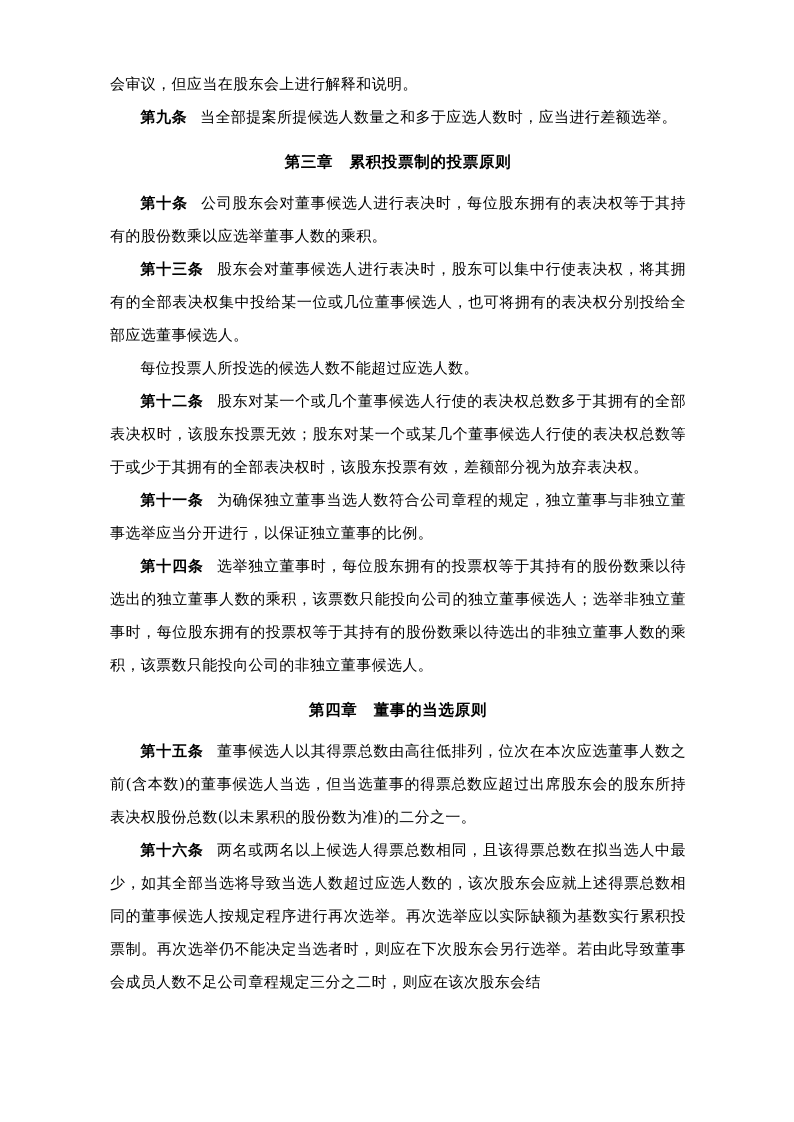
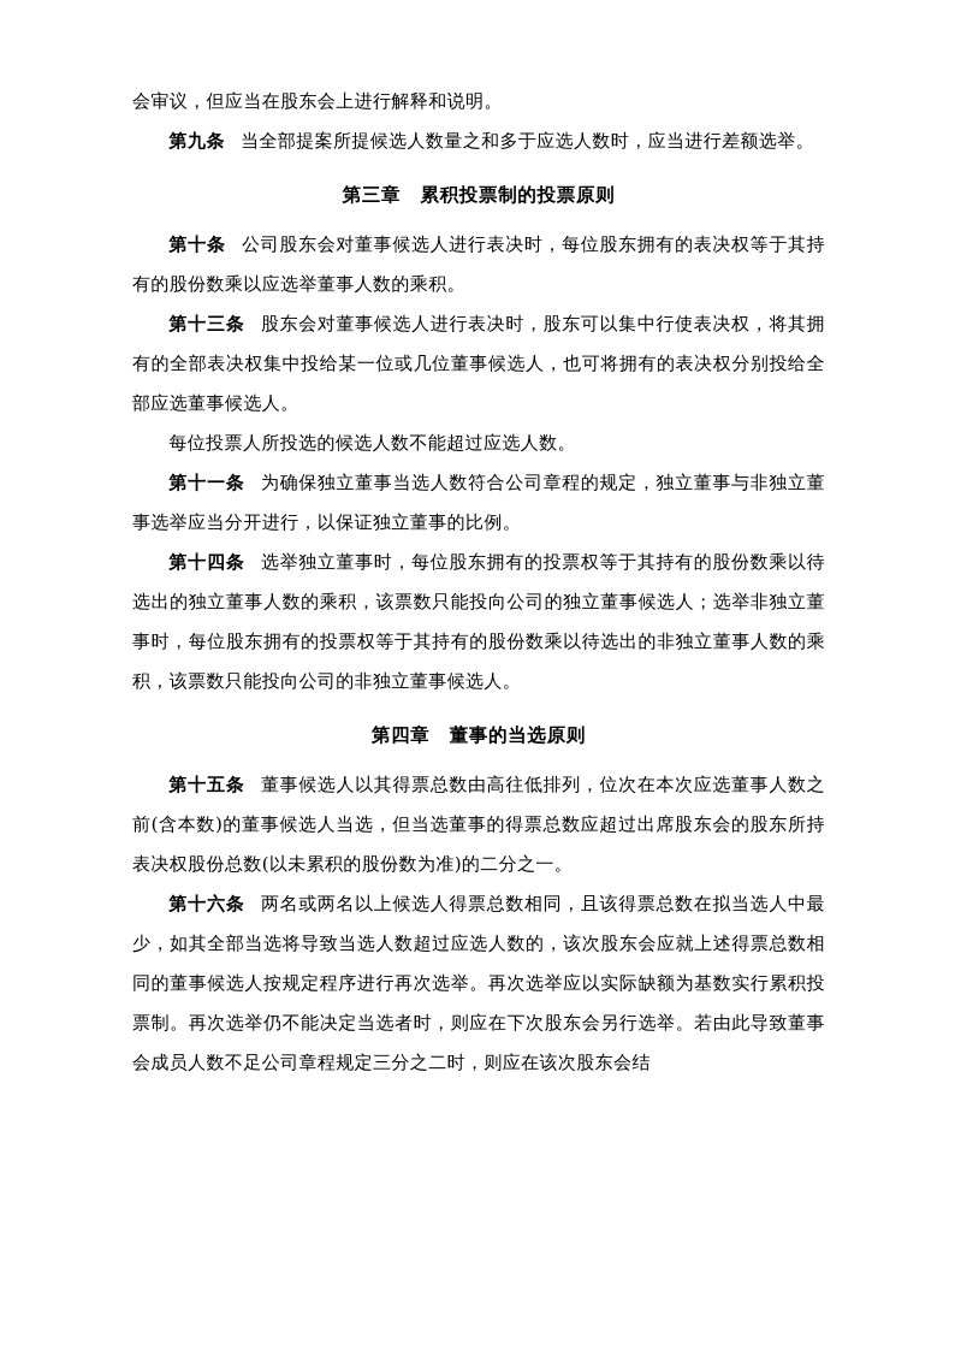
  会审议，但应当在股东会上进行解释和说明。
  第九条 当全部提案所提候选人数量之和多于应选人数时，应当进行差额选举。
  第三章 累积投票制的投票原则
  第十条 公司股东会对董事候选人进行表决时，每位股东拥有的表决权等于其持有的股份数乘以应选举董事人数的乘积。
  第十三条 股东会对董事候选人进行表决时，股东可以集中行使表决权，将其拥有的全部表决权集中投给某一位或几位董事候选人，也可将拥有的表决权分别投给全部应选董事候选人。
  每位投票人所投选的候选人数不能超过应选人数。
- 第十二条 股东对某一个或几个董事候选人行使的表决权总数多于其拥有的全部表决权时，该股东投票无效；股东对某一个或某几个董事候选人行使的表决权总数等于或少于其拥有的全部表决权时，该股东投票有效，差额部分视为放弃表决权。
  第十一条 为确保独立董事当选人数符合公司章程的规定，独立董事与非独立董事选举应当分开进行，以保证独立董事的比例。
  第十四条 选举独立董事时，每位股东拥有的投票权等于其持有的股份数乘以待选出的独立董事人数的乘积，该票数只能投向公司的独立董事候选人；选举非独立董事时，每位股东拥有的投票权等于其持有的股份数乘以待选出的非独立董事人数的乘积，该票数只能投向公司的非独立董事候选人。
  第四章 董事的当选原则
  第十五条 董事候选人以其得票总数由高往低排列，位次在本次应选董事人数之前(含本数)的董事候选人当选，但当选董事的得票总数应超过出席股东会的股东所持表决权股份总数(以未累积的股份数为准)的二分之一。
  第十六条 两名或两名以上候选人得票总数相同，且该得票总数在拟当选人中最少，如其全部当选将导致当选人数超过应选人数的，该次股东会应就上述得票总数相同的董事候选人按规定程序进行再次选举。再次选举应以实际缺额为基数实行累积投票制。再次选举仍不能决定当选者时，则应在下次股东会另行选举。若由此导致董事会成员人数不足公司章程规定三分之二时，则应在该次股东会结
